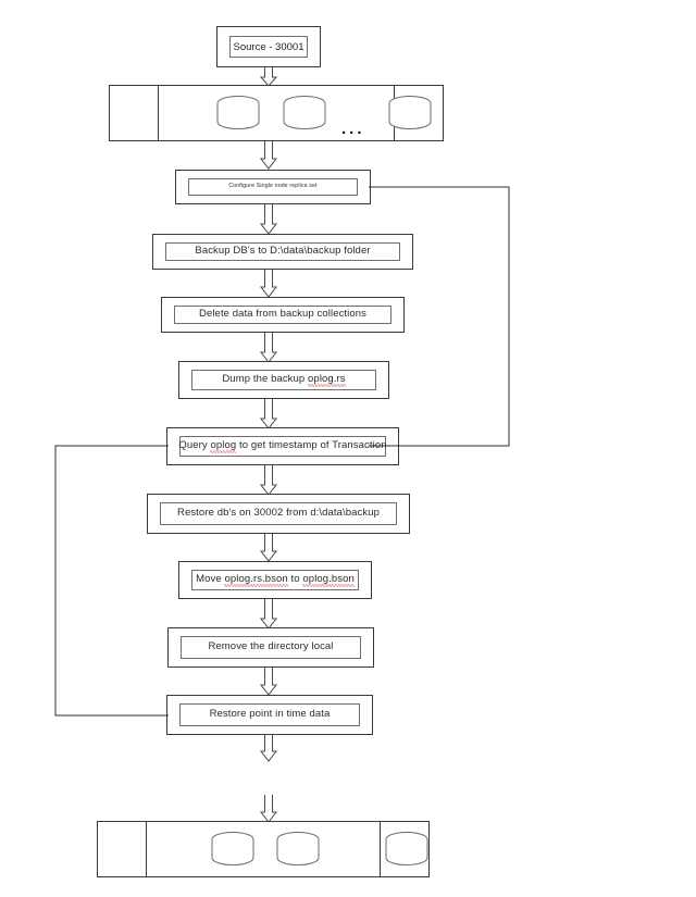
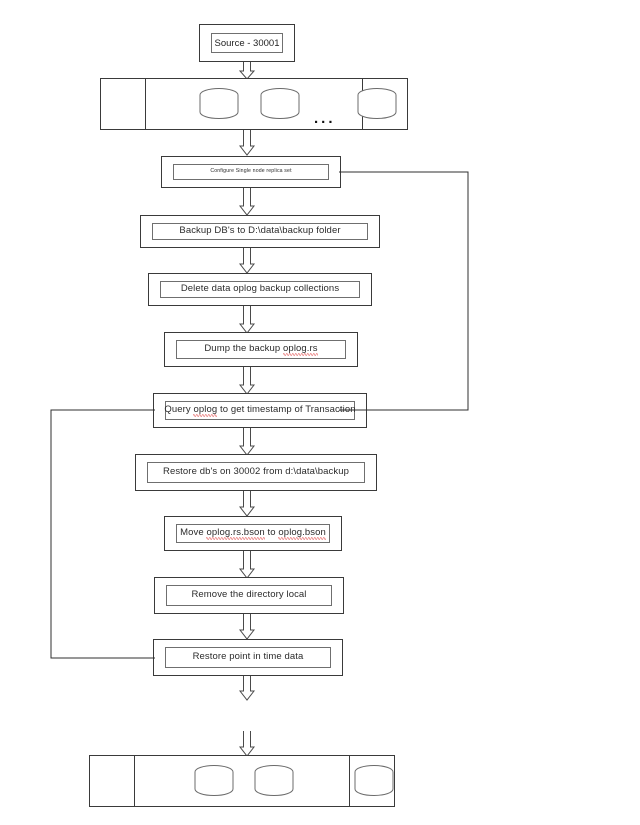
  Source - 30001
  ...
  Backup DB's to D:\data\backup folder
- Delete data from backup collections
+ Delete data oplog backup collections
  Dump the backup oplog.rs
  Query oplog to get timestamp of Transac
  Restore db's on 30002 from d:\data\backup
  Move oplog.rs.bson to oplog.bson
  Remove the directory local
  Restore point in time data
